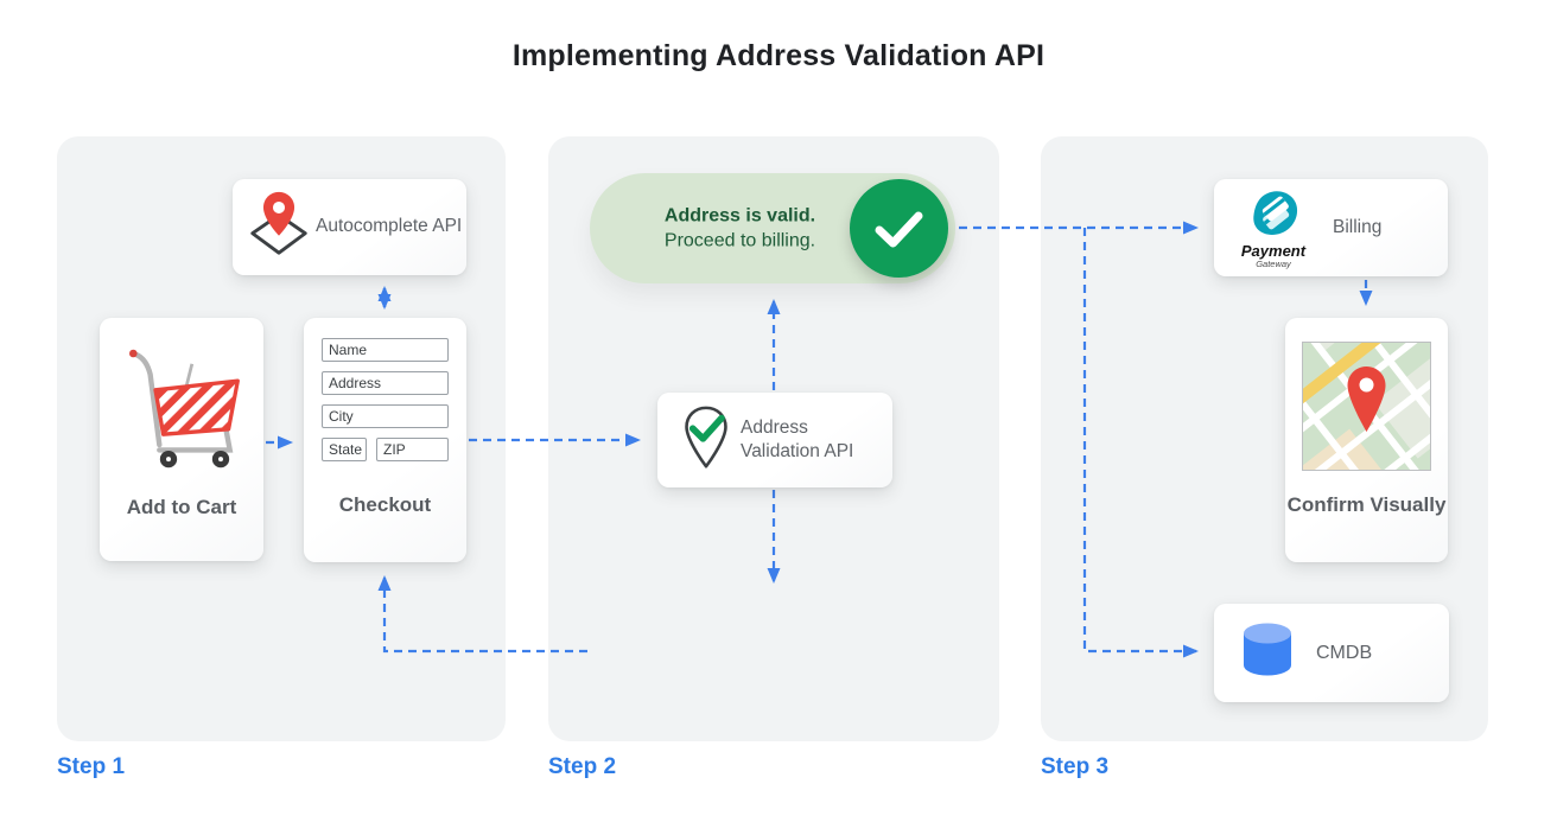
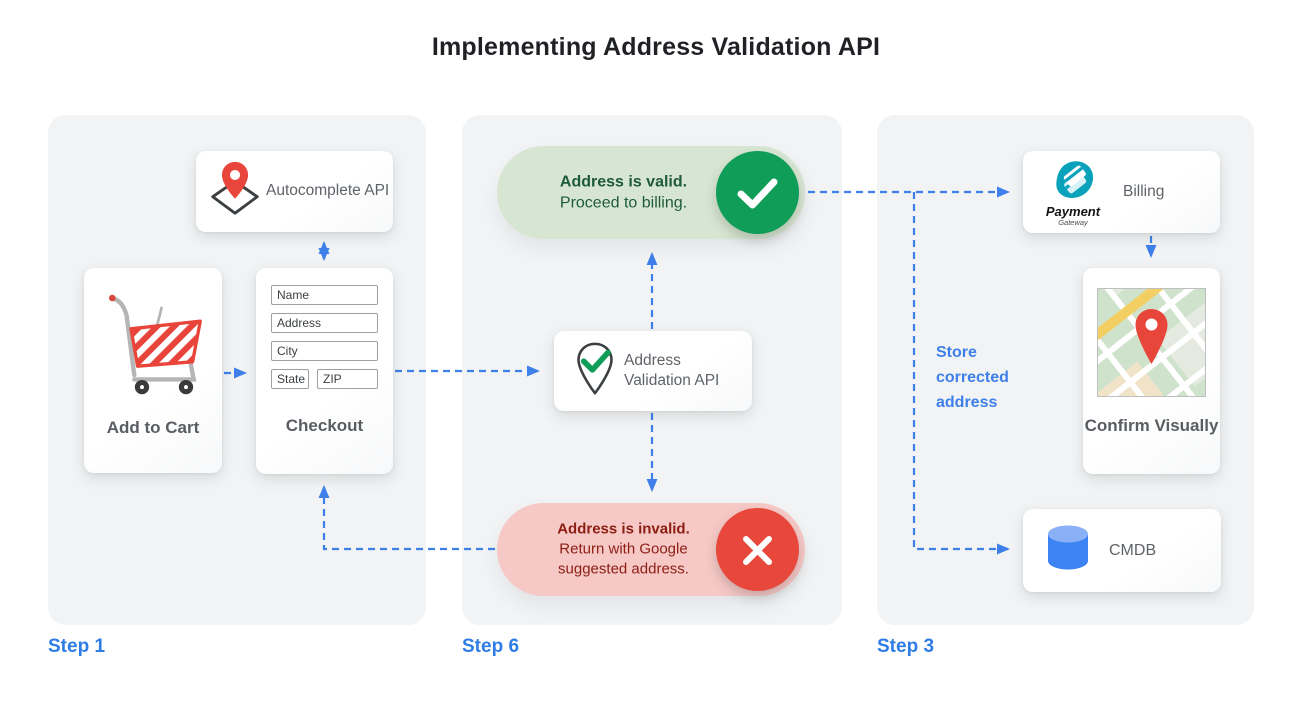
  Implementing Address Validation API
  Autocomplete API
  Add to Cart
  Name
  Address
  City
  State
  ZIP
  Checkout
  Address is valid.
  Proceed to billing.
  Address Validation API
+ Address is invalid.
+ Return with Google suggested address.
  Payment
  Gateway
  Billing
  Confirm Visually
+ Store corrected address
  CMDB
  Step 1
- Step 2
+ Step 6
  Step 3
